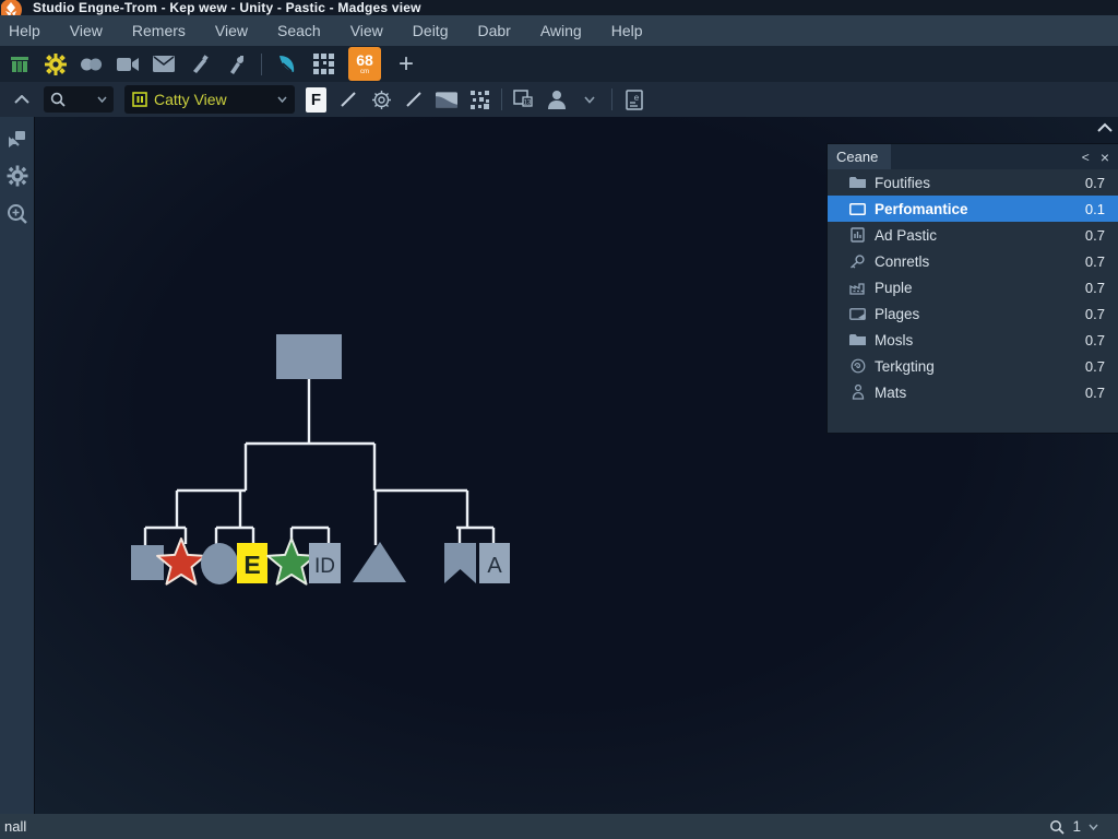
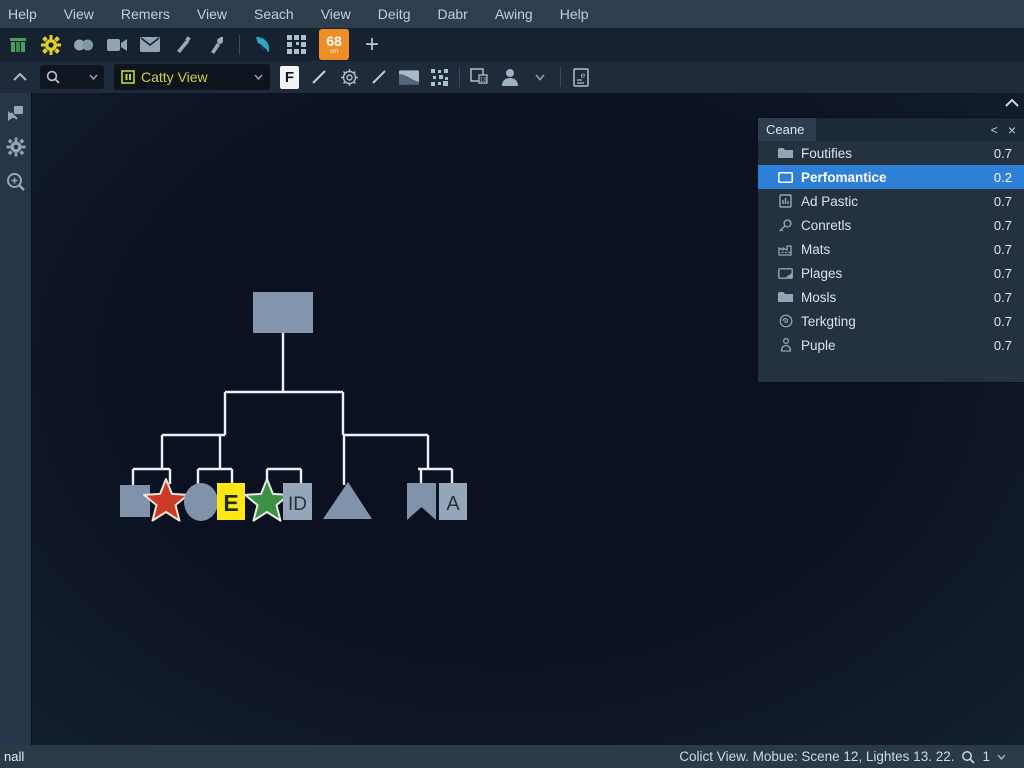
- Studio Engne-Trom - Kep wew - Unity - Pastic - Madges view
  Help
  View
  Remers
  View
  Seach
  View
  Deitg
  Dabr
  Awing
  Help
  68
  +
  Catty View
  F
  e
  E
  ID
  A
  Ceane
  <
  ×
  Foutifies
  0.7
  Perfomantice
- 0.1
+ 0.2
  Ad Pastic
  0.7
  Conretls
  0.7
- Puple
+ Mats
  0.7
  Plages
  0.7
  Mosls
  0.7
  Terkgting
  0.7
- Mats
+ Puple
  0.7
  nall
+ Colict View. Mobue: Scene 12, Lightes 13. 22.
  1
